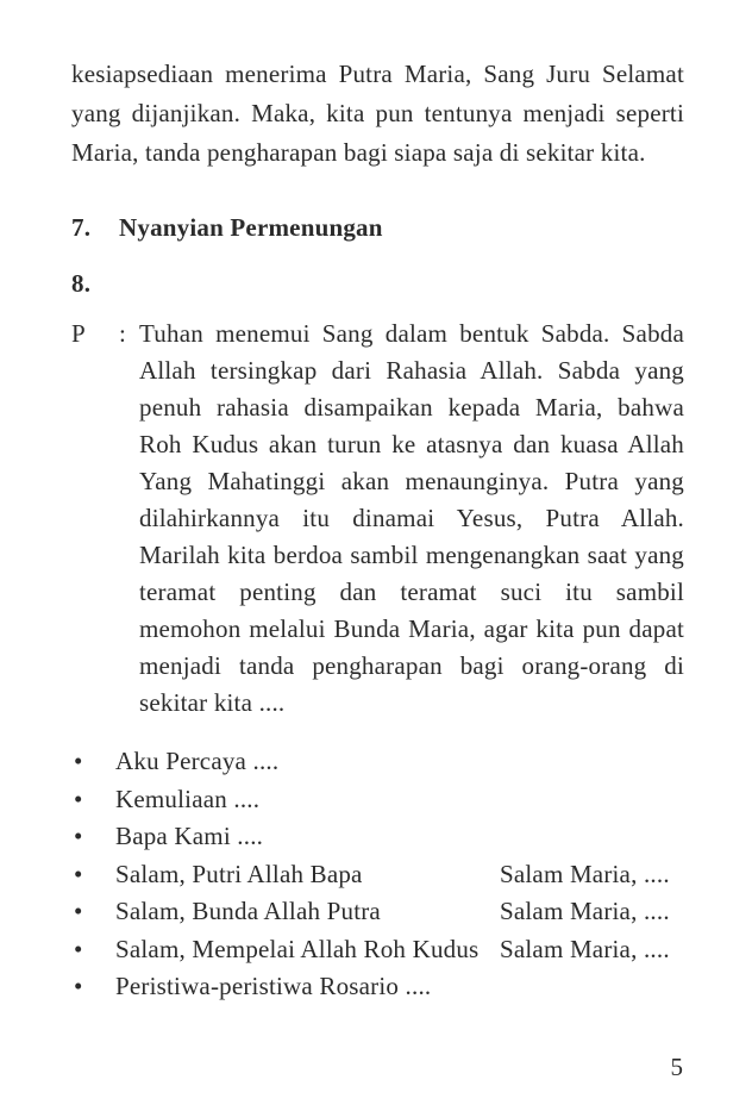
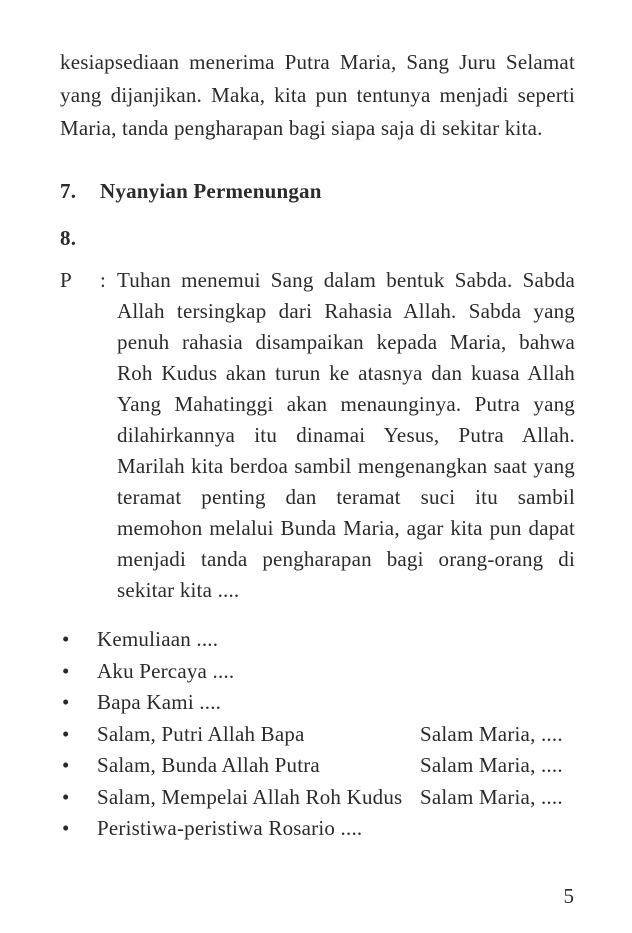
  kesiapsediaan menerima Putra Maria, Sang Juru Selamat yang dijanjikan. Maka, kita pun tentunya menjadi seperti Maria, tanda pengharapan bagi siapa saja di sekitar kita.
  7.
  Nyanyian Permenungan
  8.
  P
  :
  Tuhan menemui Sang dalam bentuk Sabda. Sabda Allah tersingkap dari Rahasia Allah. Sabda yang penuh rahasia disampaikan kepada Maria, bahwa Roh Kudus akan turun ke atasnya dan kuasa Allah Yang Mahatinggi akan menaunginya. Putra yang dilahirkannya itu dinamai Yesus, Putra Allah. Marilah kita berdoa sambil mengenangkan saat yang teramat penting dan teramat suci itu sambil memohon melalui Bunda Maria, agar kita pun dapat menjadi tanda pengharapan bagi orang-orang di sekitar kita ....
  •
- Aku Percaya ....
+ Kemuliaan ....
  •
- Kemuliaan ....
+ Aku Percaya ....
  •
  Bapa Kami ....
  •
  Salam, Putri Allah Bapa
  Salam Maria, ....
  •
  Salam, Bunda Allah Putra
  Salam Maria, ....
  •
  Salam, Mempelai Allah Roh Kudus
  Salam Maria, ....
  •
  Peristiwa-peristiwa Rosario ....
  5
